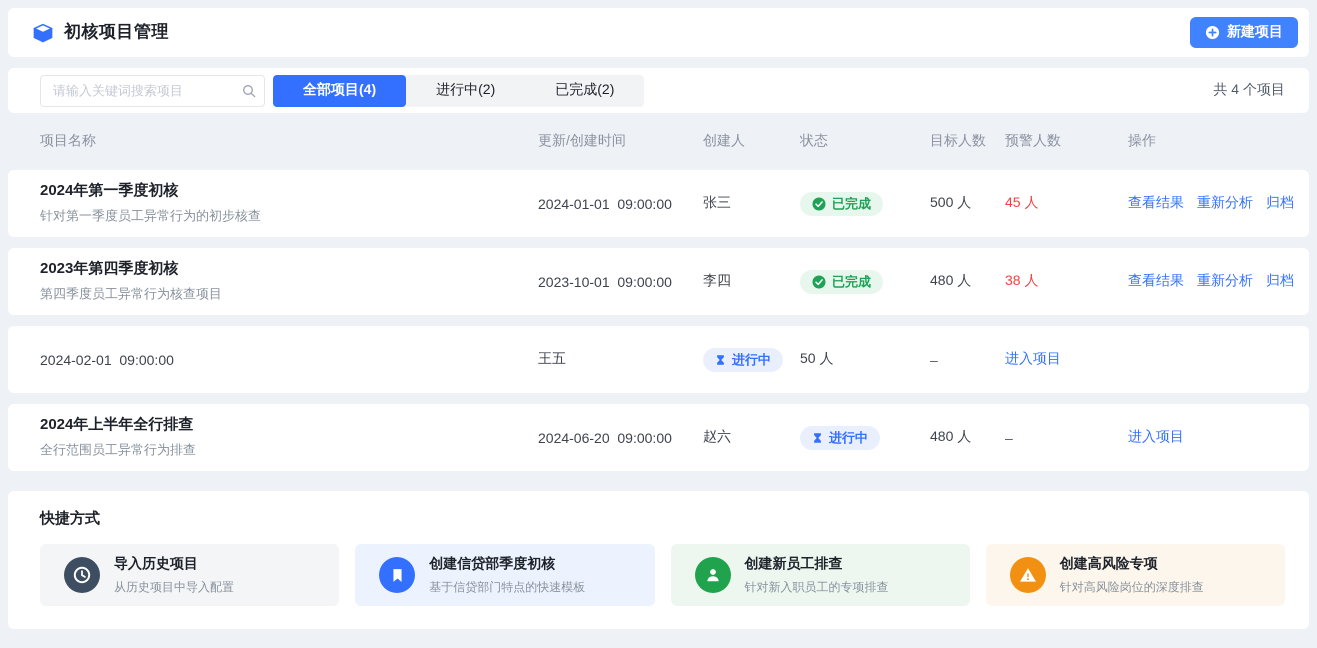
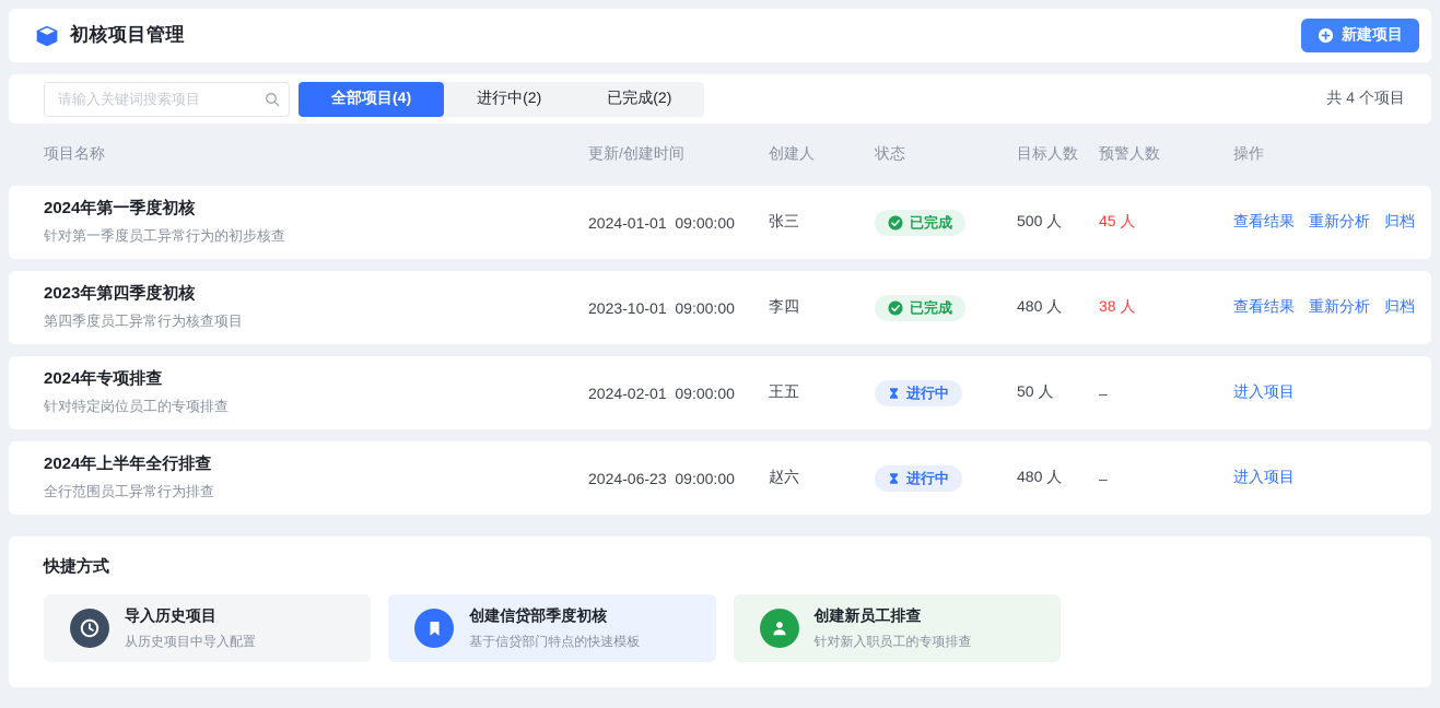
  初核项目管理
  新建项目
  请输入关键词搜索项目
  全部项目(4)
  进行中(2)
  已完成(2)
  共 4 个项目
  项目名称
  更新/创建时间
  创建人
  状态
  目标人数
  预警人数
  操作
  2024年第一季度初核
  针对第一季度员工异常行为的初步核查
  2024-01-01 09:00:00
  张三
  已完成
  500 人
  45 人
  查看结果
  重新分析
  归档
  2023年第四季度初核
  第四季度员工异常行为核查项目
  2023-10-01 09:00:00
  李四
  已完成
  480 人
  38 人
  查看结果
  重新分析
  归档
+ 2024年专项排查
+ 针对特定岗位员工的专项排查
  2024-02-01 09:00:00
  王五
  进行中
  50 人
  –
  进入项目
  2024年上半年全行排查
  全行范围员工异常行为排查
- 2024-06-20 09:00:00
+ 2024-06-23 09:00:00
  赵六
  进行中
  480 人
  –
  进入项目
  快捷方式
  导入历史项目
  从历史项目中导入配置
  创建信贷部季度初核
  基于信贷部门特点的快速模板
  创建新员工排查
  针对新入职员工的专项排查
- 创建高风险专项
- 针对高风险岗位的深度排查
